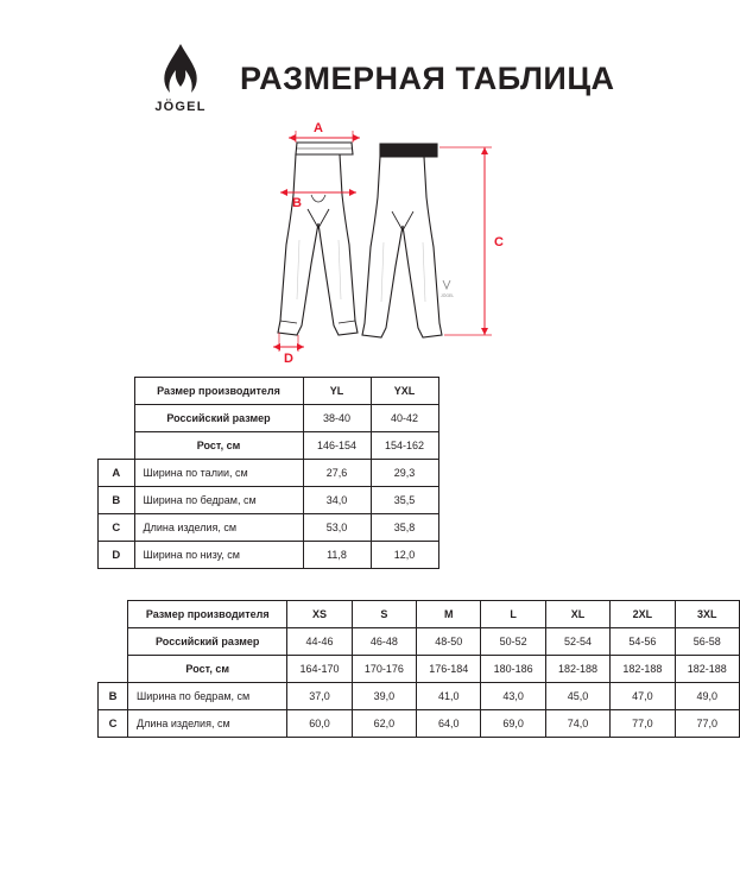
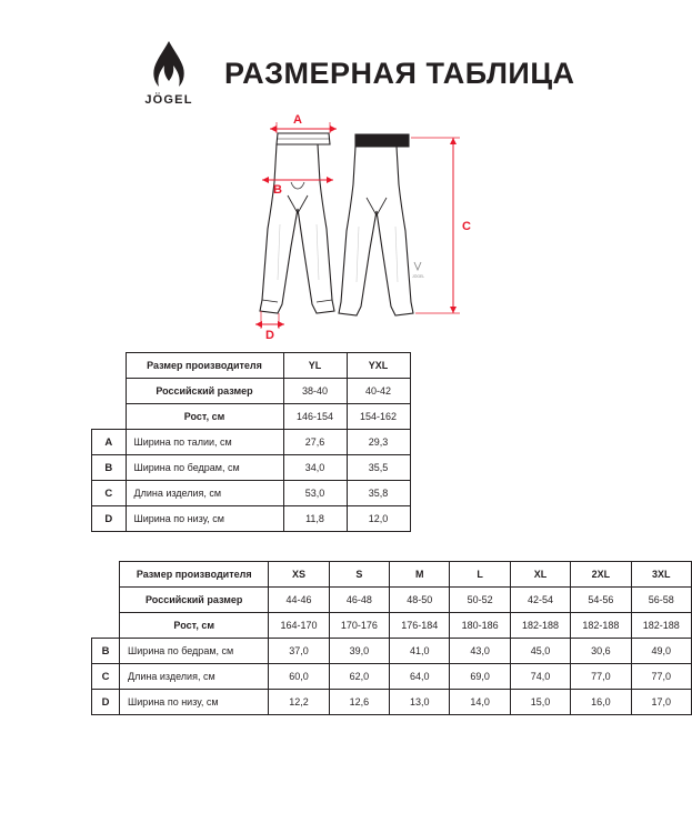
  JÖGEL
  РАЗМЕРНАЯ ТАБЛИЦА
  A
  B
  C
  D
  	Размер производителя	YL	YXL
  	Российский размер	38-40	40-42
  	Рост, см	146-154	154-162
  A	Ширина по талии, см	27,6	29,3
  B	Ширина по бедрам, см	34,0	35,5
  C	Длина изделия, см	53,0	35,8
  D	Ширина по низу, см	11,8	12,0
  	Размер производителя	XS	S	M	L	XL	2XL	3XL
- 	Российский размер	44-46	46-48	48-50	50-52	52-54	54-56	56-58
+ 	Российский размер	44-46	46-48	48-50	50-52	42-54	54-56	56-58
  	Рост, см	164-170	170-176	176-184	180-186	182-188	182-188	182-188
- B	Ширина по бедрам, см	37,0	39,0	41,0	43,0	45,0	47,0	49,0
+ B	Ширина по бедрам, см	37,0	39,0	41,0	43,0	45,0	30,6	49,0
  C	Длина изделия, см	60,0	62,0	64,0	69,0	74,0	77,0	77,0
+ D	Ширина по низу, см	12,2	12,6	13,0	14,0	15,0	16,0	17,0
